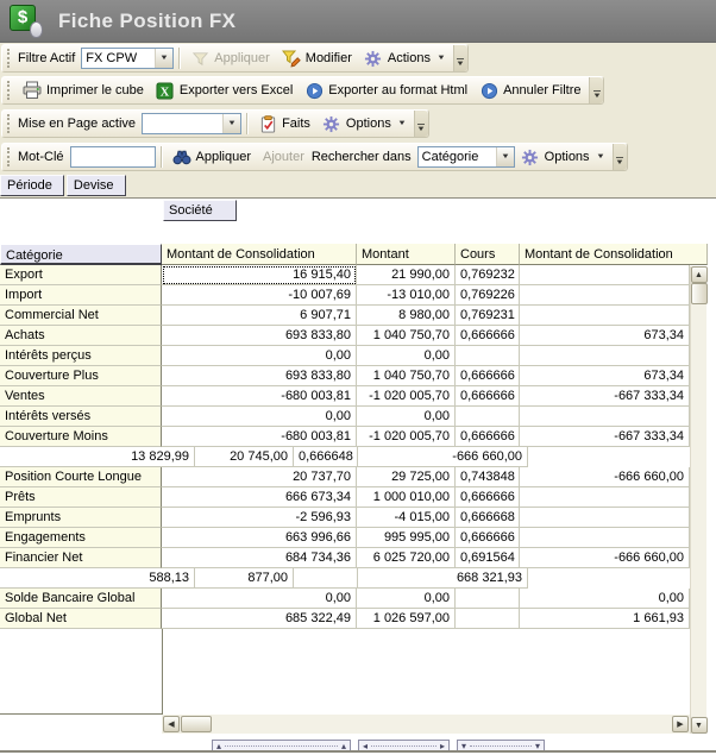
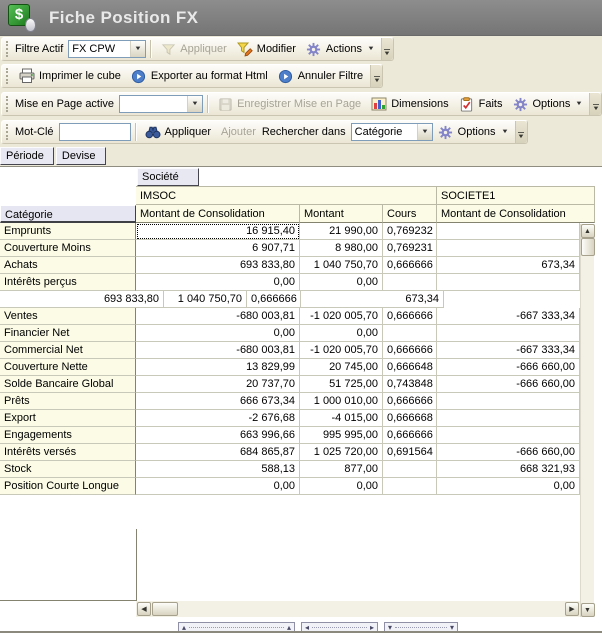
  $
  Fiche Position FX
  Filtre Actif
  FX CPW
  Appliquer
  Modifier
  Actions
  Imprimer le cube
- X
- Exporter vers Excel
  Exporter au format Html
  Annuler Filtre
  Mise en Page active
+ Enregistrer Mise en Page
+ Dimensions
  Faits
  Options
  Mot-Clé
  Appliquer
  Ajouter
  Rechercher dans
  Catégorie
  Options
  Période
  Devise
  Société
+ IMSOC
+ SOCIETE1
  Catégorie
  Montant de Consolidation
  Montant
  Cours
  Montant de Consolidation
- Export
+ Emprunts
  16 915,40
  21 990,00
  0,769232
- Import
- -10 007,69
- -13 010,00
- 0,769226
- Commercial Net
+ Couverture Moins
  6 907,71
  8 980,00
  0,769231
  Achats
  693 833,80
  1 040 750,70
  0,666666
  673,34
  Intérêts perçus
  0,00
  0,00
- Couverture Plus
  693 833,80
  1 040 750,70
  0,666666
  673,34
  Ventes
  -680 003,81
  -1 020 005,70
  0,666666
  -667 333,34
- Intérêts versés
+ Financier Net
  0,00
  0,00
- Couverture Moins
+ Commercial Net
  -680 003,81
  -1 020 005,70
  0,666666
  -667 333,34
+ Couverture Nette
  13 829,99
  20 745,00
  0,666648
  -666 660,00
- Position Courte Longue
+ Solde Bancaire Global
  20 737,70
- 29 725,00
+ 51 725,00
  0,743848
  -666 660,00
  Prêts
  666 673,34
  1 000 010,00
  0,666666
- Emprunts
+ Export
- -2 596,93
+ -2 676,68
  -4 015,00
  0,666668
  Engagements
  663 996,66
  995 995,00
  0,666666
- Financier Net
+ Intérêts versés
- 684 734,36
+ 684 865,87
- 6 025 720,00
+ 1 025 720,00
  0,691564
  -666 660,00
+ Stock
  588,13
  877,00
  668 321,93
- Solde Bancaire Global
+ Position Courte Longue
  0,00
  0,00
  0,00
- Global Net
- 685 322,49
- 1 026 597,00
- 1 661,93
  ▴
  ▴
  ◂
  ▸
  ▾
  ▾
